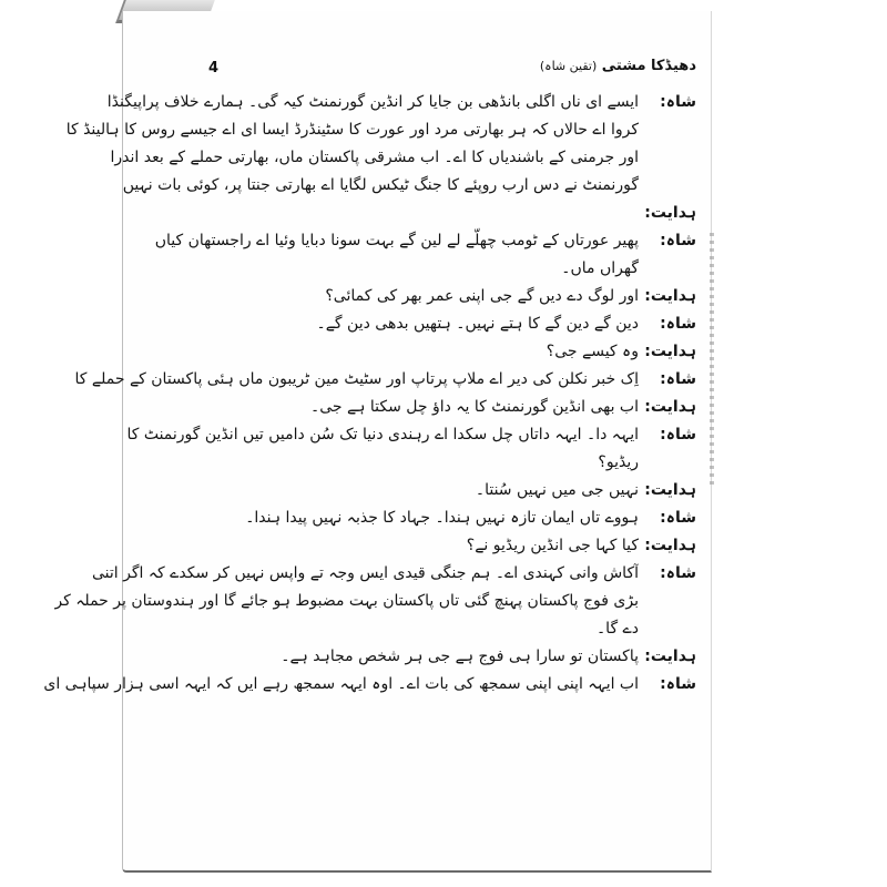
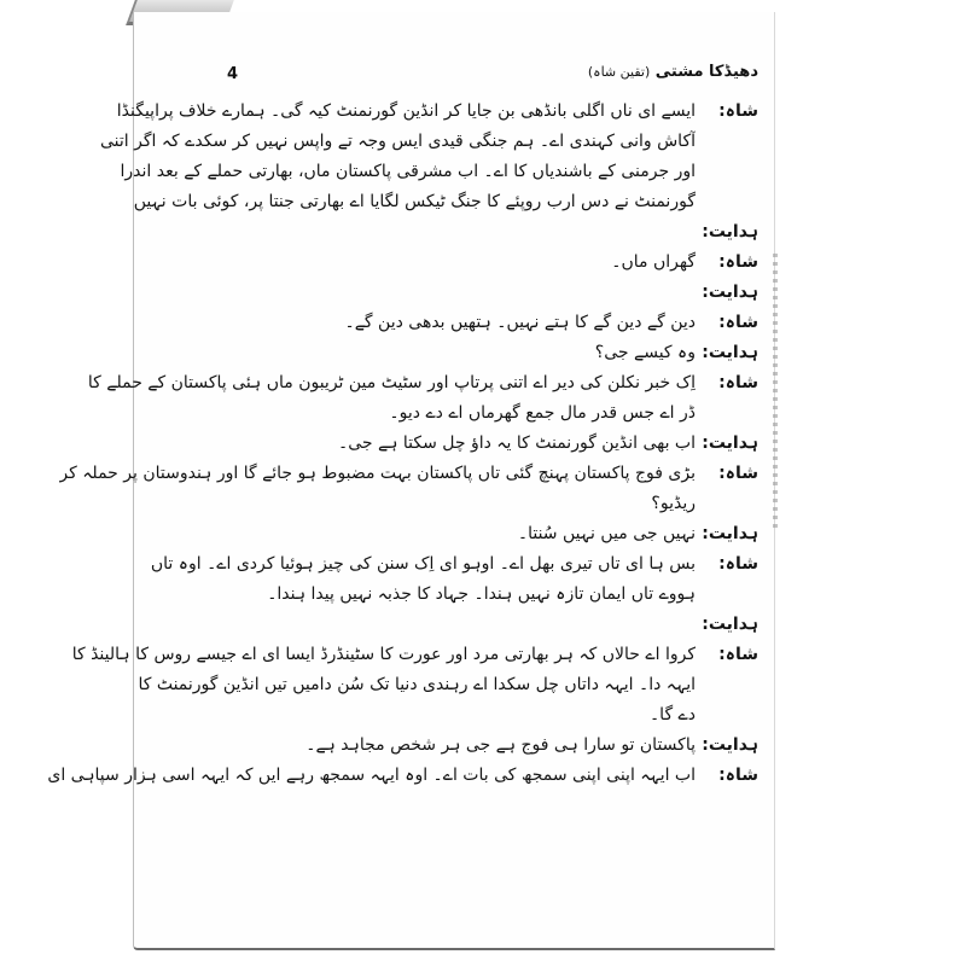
  4
  دھیڈکا مشتی (تقین شاہ)
  شاہ:
  ایسے ای ناں اگلی بانڈھی بن جایا کر انڈین گورنمنٹ کیہ گی۔ ہمارے خلاف پراپیگنڈا
- کروا اے حالاں کہ ہر بھارتی مرد اور عورت کا سٹینڈرڈ ایسا ای اے جیسے روس کا ہالینڈ کا
+ آکاش وانی کہندی اے۔ ہم جنگی قیدی ایس وجہ تے واپس نہیں کر سکدے کہ اگر اتنی
  اور جرمنی کے باشندیاں کا اے۔ اب مشرقی پاکستان ماں، بھارتی حملے کے بعد اندرا
  گورنمنٹ نے دس ارب روپئے کا جنگ ٹیکس لگایا اے بھارتی جنتا پر، کوئی بات نہیں
  ہدایت:
  شاہ:
- پھیر عورتاں کے ٹومب چھلّے لے لین گے بہت سونا دبایا وئیا اے راجستھان کیاں
  گھراں ماں۔
  ہدایت:
- اور لوگ دے دیں گے جی اپنی عمر بھر کی کمائی؟
  شاہ:
  دین گے دین گے کا ہتے نہیں۔ ہتھیں بدھی دین گے۔
  ہدایت:
  وہ کیسے جی؟
  شاہ:
- اِک خبر نکلن کی دیر اے ملاپ پرتاپ اور سٹیٹ مین ٹریبون ماں ہئی پاکستان کے حملے کا
+ اِک خبر نکلن کی دیر اے اتنی پرتاپ اور سٹیٹ مین ٹریبون ماں ہئی پاکستان کے حملے کا
+ ڈر اے جس قدر مال جمع گھرماں اے دے دیو۔
  ہدایت:
  اب بھی انڈین گورنمنٹ کا یہ داؤ چل سکتا ہے جی۔
  شاہ:
- ایہہ دا۔ ایہہ داتاں چل سکدا اے رہندی دنیا تک سُن دامیں تیں انڈین گورنمنٹ کا
+ بڑی فوج پاکستان پہنچ گئی تاں پاکستان بہت مضبوط ہو جائے گا اور ہندوستان پر حملہ کر
  ریڈیو؟
  ہدایت:
  نہیں جی میں نہیں سُنتا۔
  شاہ:
+ بس ہا ای تاں تیری بھل اے۔ اوہو ای اِک سنن کی چیز ہوئیا کردی اے۔ اوہ تاں
  ہووے تاں ایمان تازہ نہیں ہندا۔ جہاد کا جذبہ نہیں پیدا ہندا۔
  ہدایت:
- کیا کہا جی انڈین ریڈیو نے؟
  شاہ:
- آکاش وانی کہندی اے۔ ہم جنگی قیدی ایس وجہ تے واپس نہیں کر سکدے کہ اگر اتنی
+ کروا اے حالاں کہ ہر بھارتی مرد اور عورت کا سٹینڈرڈ ایسا ای اے جیسے روس کا ہالینڈ کا
- بڑی فوج پاکستان پہنچ گئی تاں پاکستان بہت مضبوط ہو جائے گا اور ہندوستان پر حملہ کر
+ ایہہ دا۔ ایہہ داتاں چل سکدا اے رہندی دنیا تک سُن دامیں تیں انڈین گورنمنٹ کا
  دے گا۔
  ہدایت:
  پاکستان تو سارا ہی فوج ہے جی ہر شخص مجاہد ہے۔
  شاہ:
  اب ایہہ اپنی اپنی سمجھ کی بات اے۔ اوہ ایہہ سمجھ رہے ایں کہ ایہہ اسی ہزار سپاہی ای
